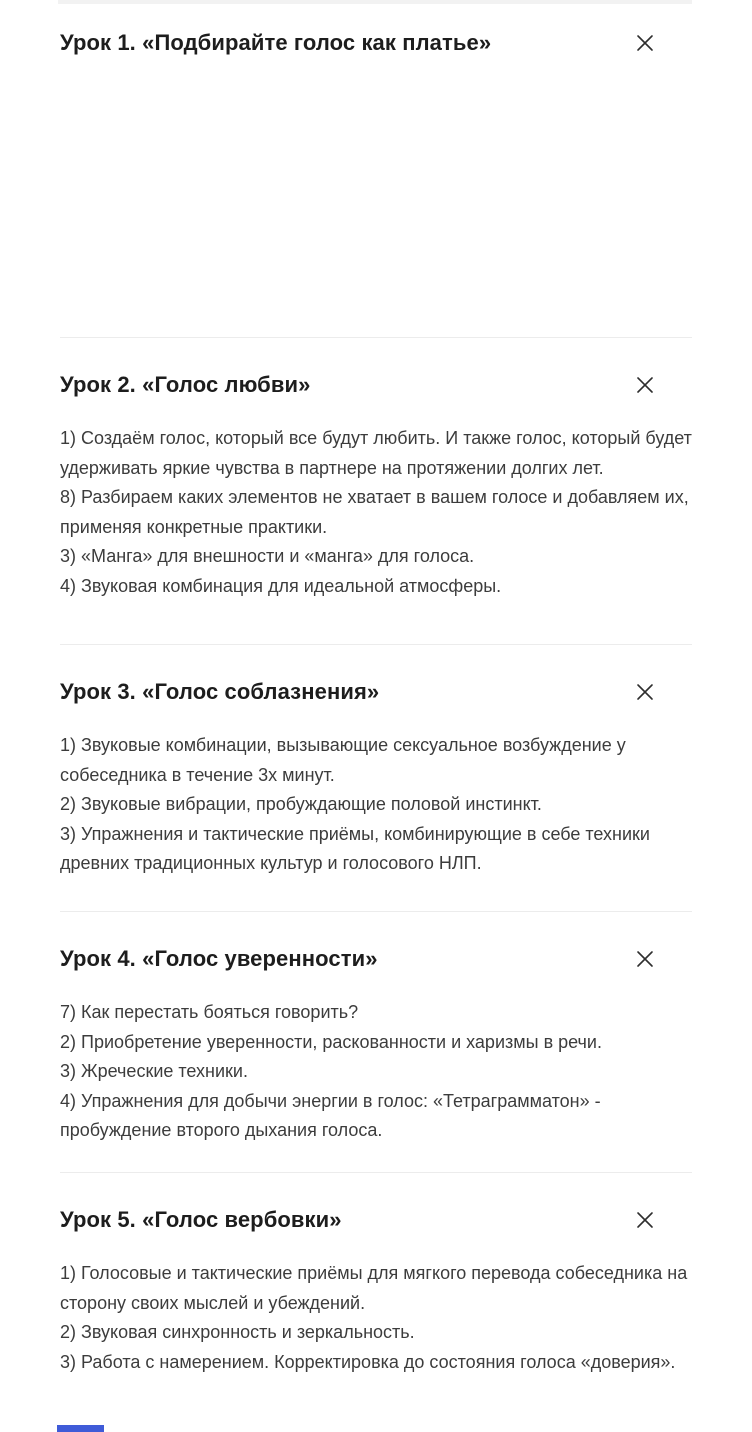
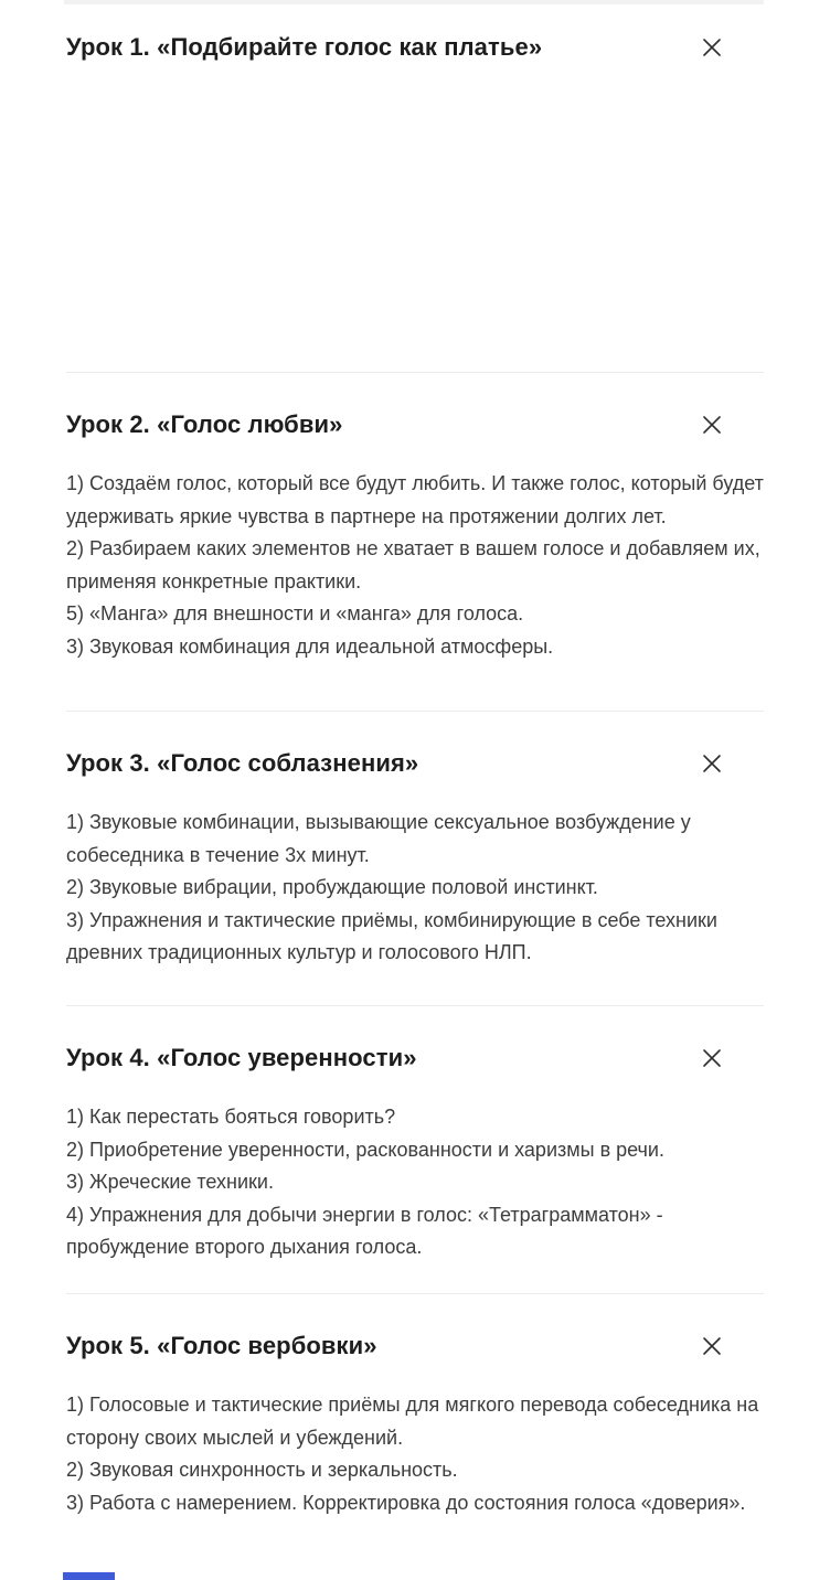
  Урок 1. «Подбирайте голос как платье»
  Урок 2. «Голос любви»
  1) Создаём голос, который все будут любить. И также голос, который будет удерживать яркие чувства в партнере на протяжении долгих лет.
- 8) Разбираем каких элементов не хватает в вашем голосе и добавляем их, применяя конкретные практики.
+ 2) Разбираем каких элементов не хватает в вашем голосе и добавляем их, применяя конкретные практики.
- 3) «Манга» для внешности и «манга» для голоса.
+ 5) «Манга» для внешности и «манга» для голоса.
- 4) Звуковая комбинация для идеальной атмосферы.
+ 3) Звуковая комбинация для идеальной атмосферы.
  Урок 3. «Голос соблазнения»
  1) Звуковые комбинации, вызывающие сексуальное возбуждение у собеседника в течение 3х минут.
  2) Звуковые вибрации, пробуждающие половой инстинкт.
  3) Упражнения и тактические приёмы, комбинирующие в себе техники древних традиционных культур и голосового НЛП.
  Урок 4. «Голос уверенности»
- 7) Как перестать бояться говорить?
+ 1) Как перестать бояться говорить?
  2) Приобретение уверенности, раскованности и харизмы в речи.
  3) Жреческие техники.
  4) Упражнения для добычи энергии в голос: «Тетраграмматон» - пробуждение второго дыхания голоса.
  Урок 5. «Голос вербовки»
  1) Голосовые и тактические приёмы для мягкого перевода собеседника на сторону своих мыслей и убеждений.
  2) Звуковая синхронность и зеркальность.
  3) Работа с намерением. Корректировка до состояния голоса «доверия».
